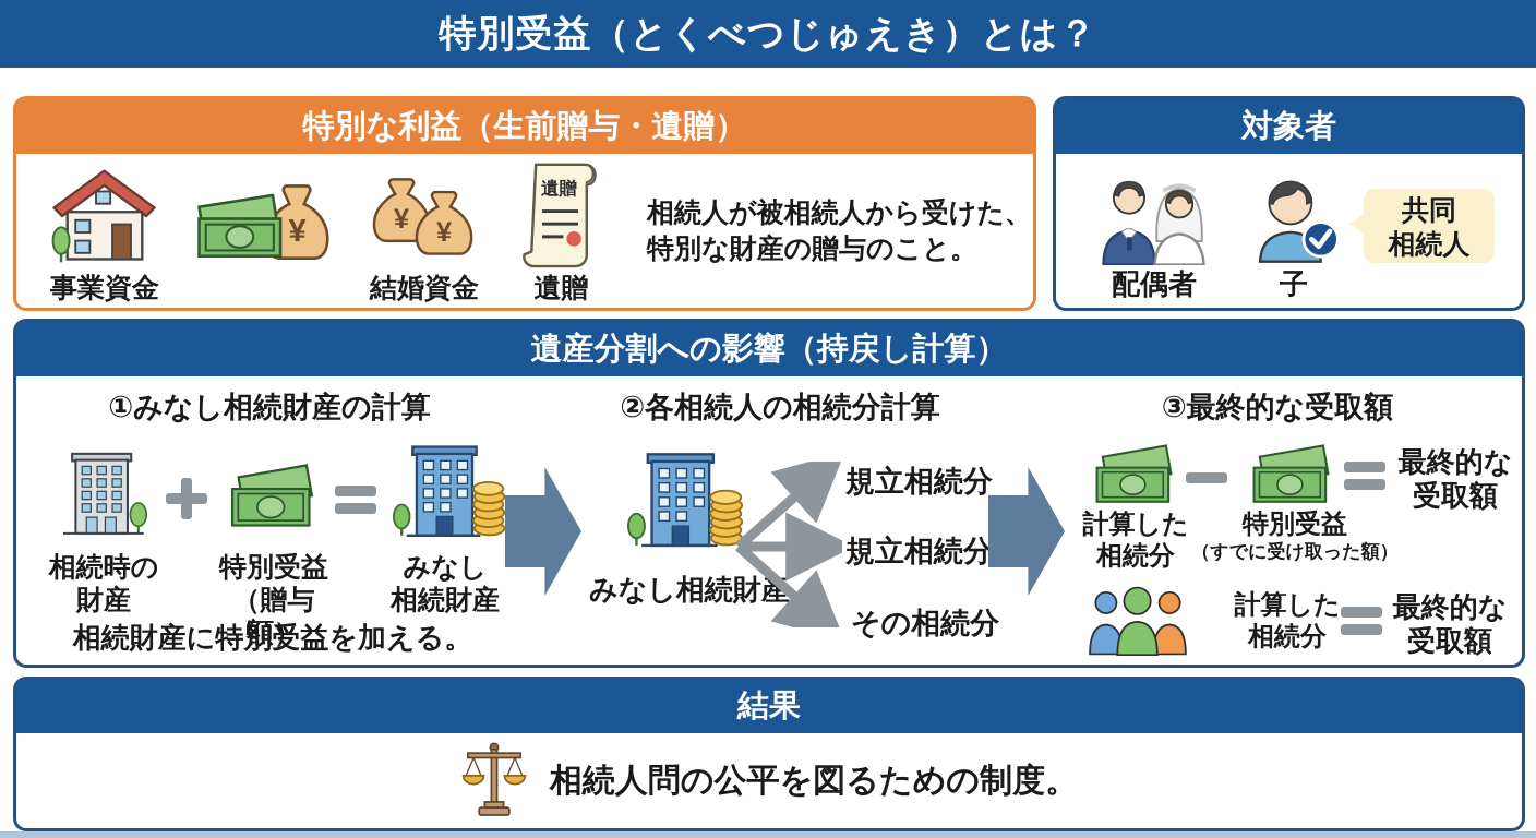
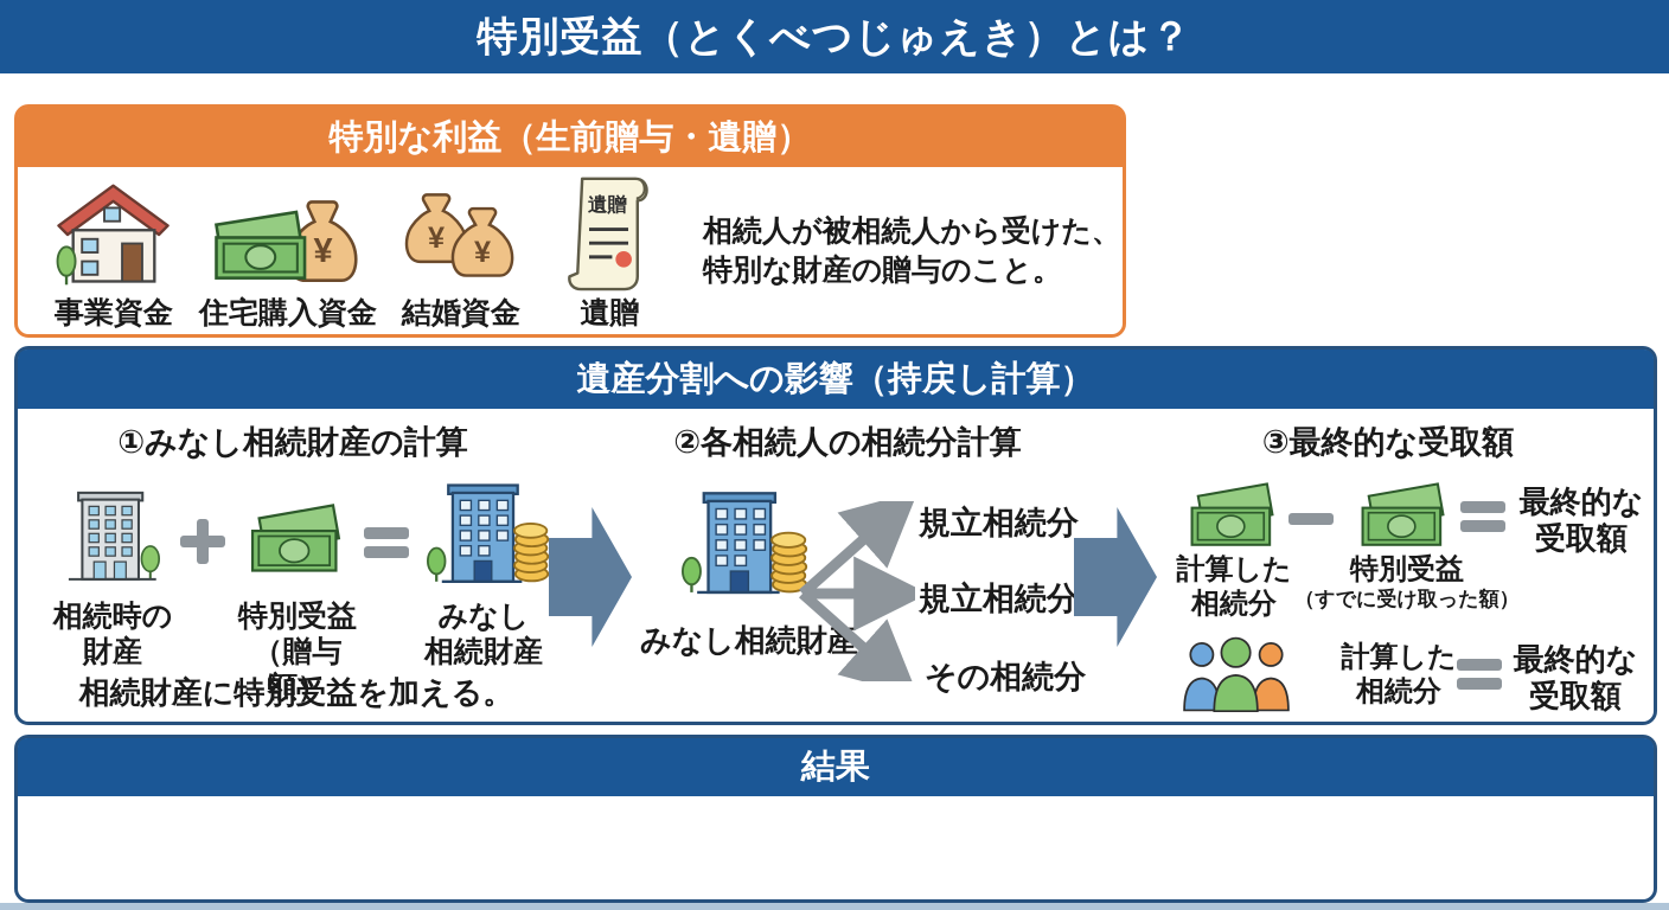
  特別受益（とくべつじゅえき）とは？
  特別な利益（生前贈与・遺贈）
  事業資金
  ¥
+ 住宅購入資金
  ¥
  ¥
  結婚資金
  遺贈
  遺贈
  相続人が被相続人から受けた、
  特別な財産の贈与のこと。
- 対象者
- 配偶者
- 子
- 共同
- 相続人
  遺産分割への影響（持戻し計算）
  ①みなし相続財産の計算
  相続時の
  財産
  特別受益
  （贈与額）
  みなし
  相続財産
  相続財産に特別受益を加える。
  ②各相続人の相続分計算
  みなし相続財産
  規立相続分
  規立相続分
  その相続分
  ③最終的な受取額
  最終的な
  受取額
  計算した
  相続分
  特別受益
  （すでに受け取った額）
  計算した
  相続分
  最終的な
  受取額
  結果
- 相続人問の公平を図るための制度。
